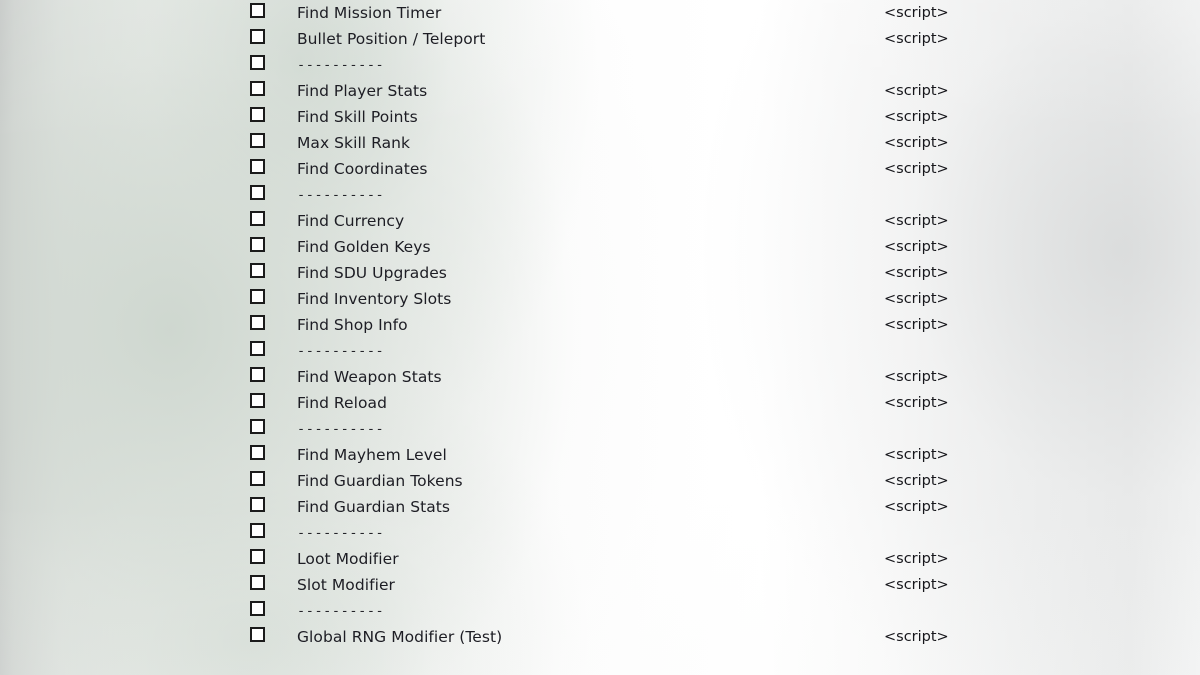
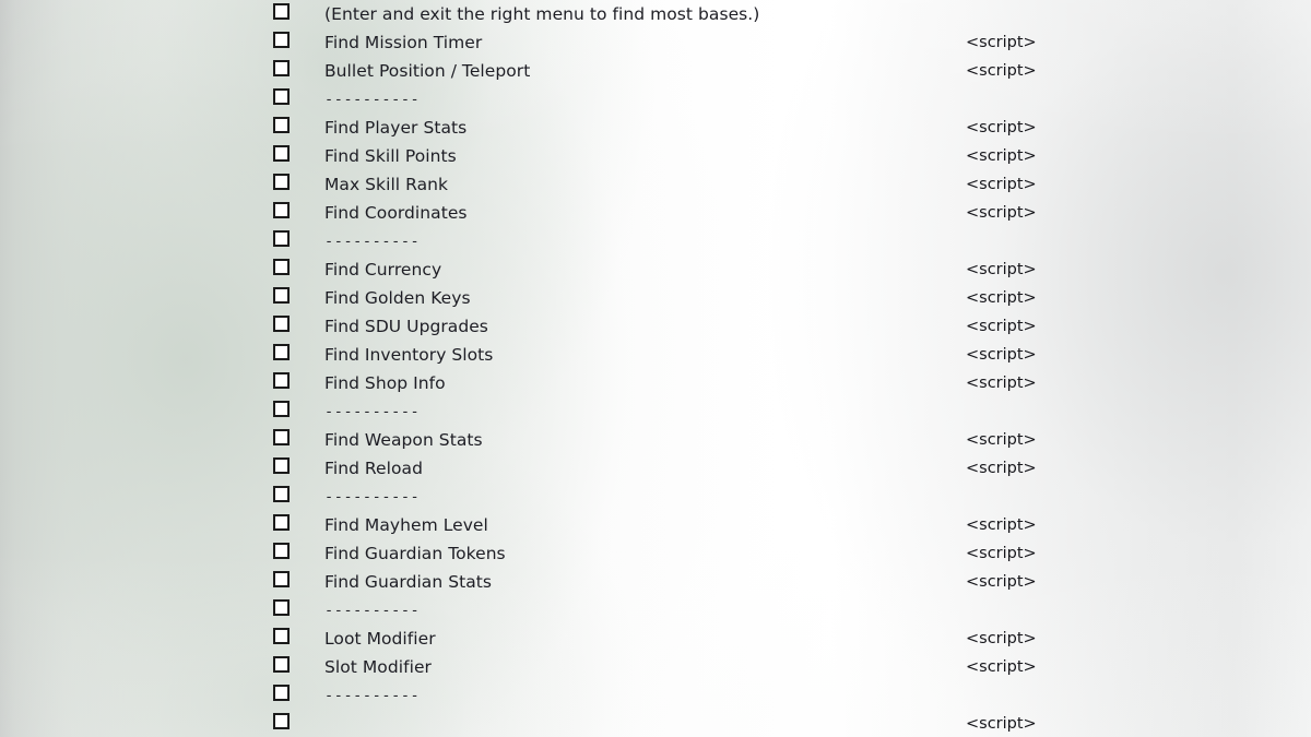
+ (Enter and exit the right menu to find most bases.)
  Find Mission Timer
  <script>
  Bullet Position / Teleport
  <script>
  ----------
  Find Player Stats
  <script>
  Find Skill Points
  <script>
  Max Skill Rank
  <script>
  Find Coordinates
  <script>
  ----------
  Find Currency
  <script>
  Find Golden Keys
  <script>
  Find SDU Upgrades
  <script>
  Find Inventory Slots
  <script>
  Find Shop Info
  <script>
  ----------
  Find Weapon Stats
  <script>
  Find Reload
  <script>
  ----------
  Find Mayhem Level
  <script>
  Find Guardian Tokens
  <script>
  Find Guardian Stats
  <script>
  ----------
  Loot Modifier
  <script>
  Slot Modifier
  <script>
  ----------
- Global RNG Modifier (Test)
  <script>
